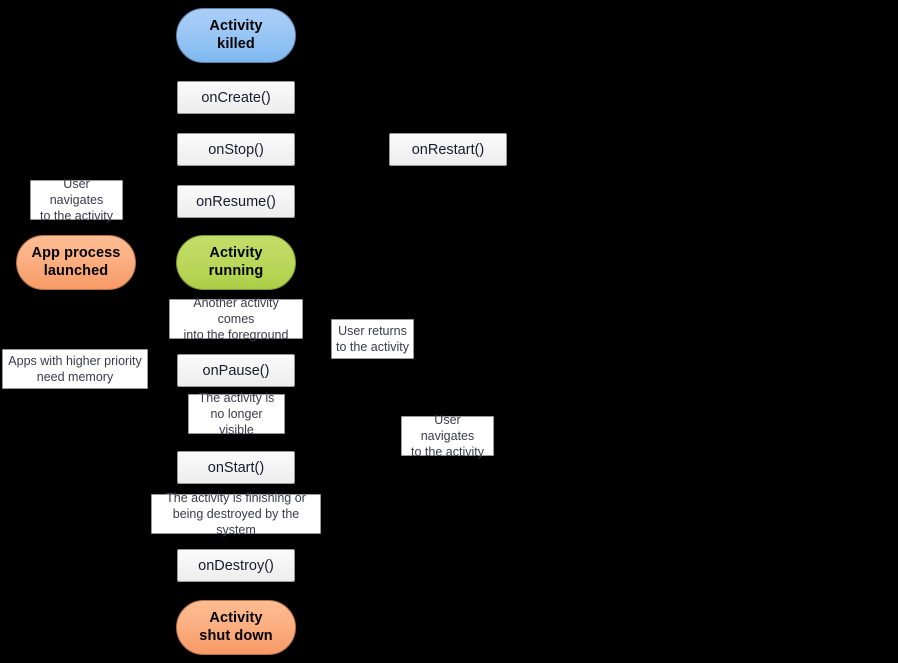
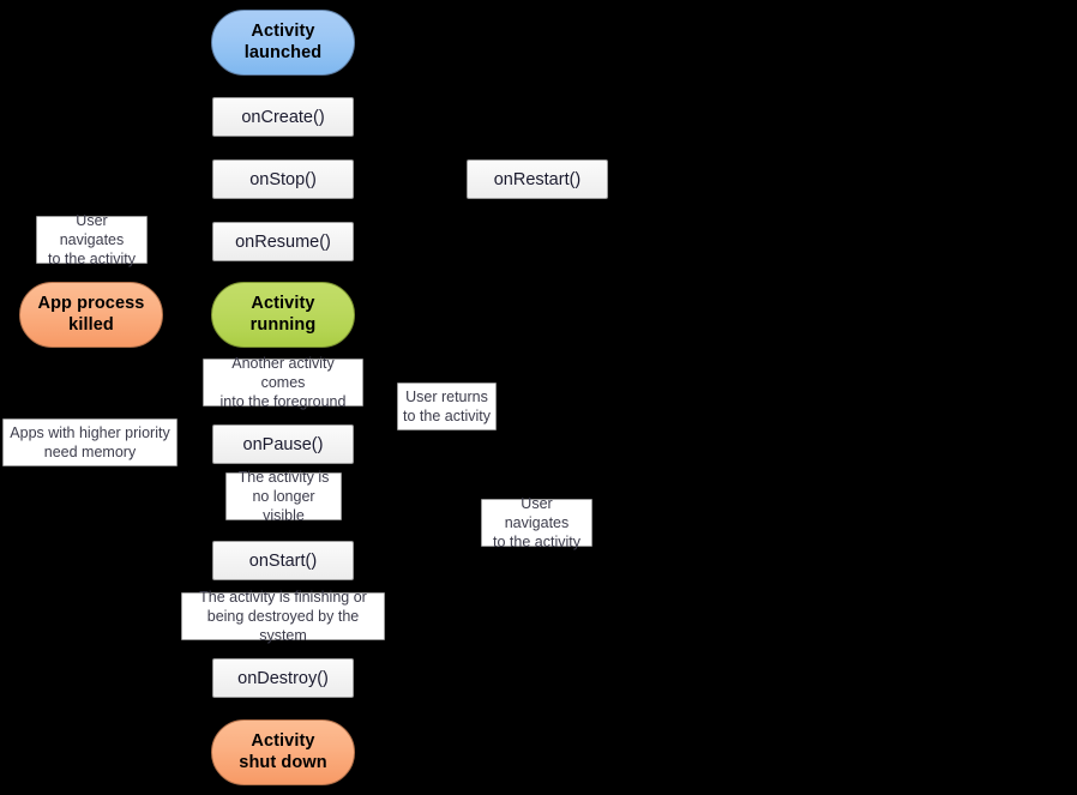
  Activity
- killed
+ launched
  App process
- launched
+ killed
  Activity
  running
  Activity
  shut down
  onCreate()
  onStop()
  onRestart()
  onResume()
  onPause()
  onStart()
  onDestroy()
  User navigates
  to the activity
  Another activity comes
  into the foreground
  User returns
  to the activity
  Apps with higher priority
  need memory
  The activity is
  no longer visible
  User navigates
  to the activity
  The activity is finishing or
  being destroyed by the system
